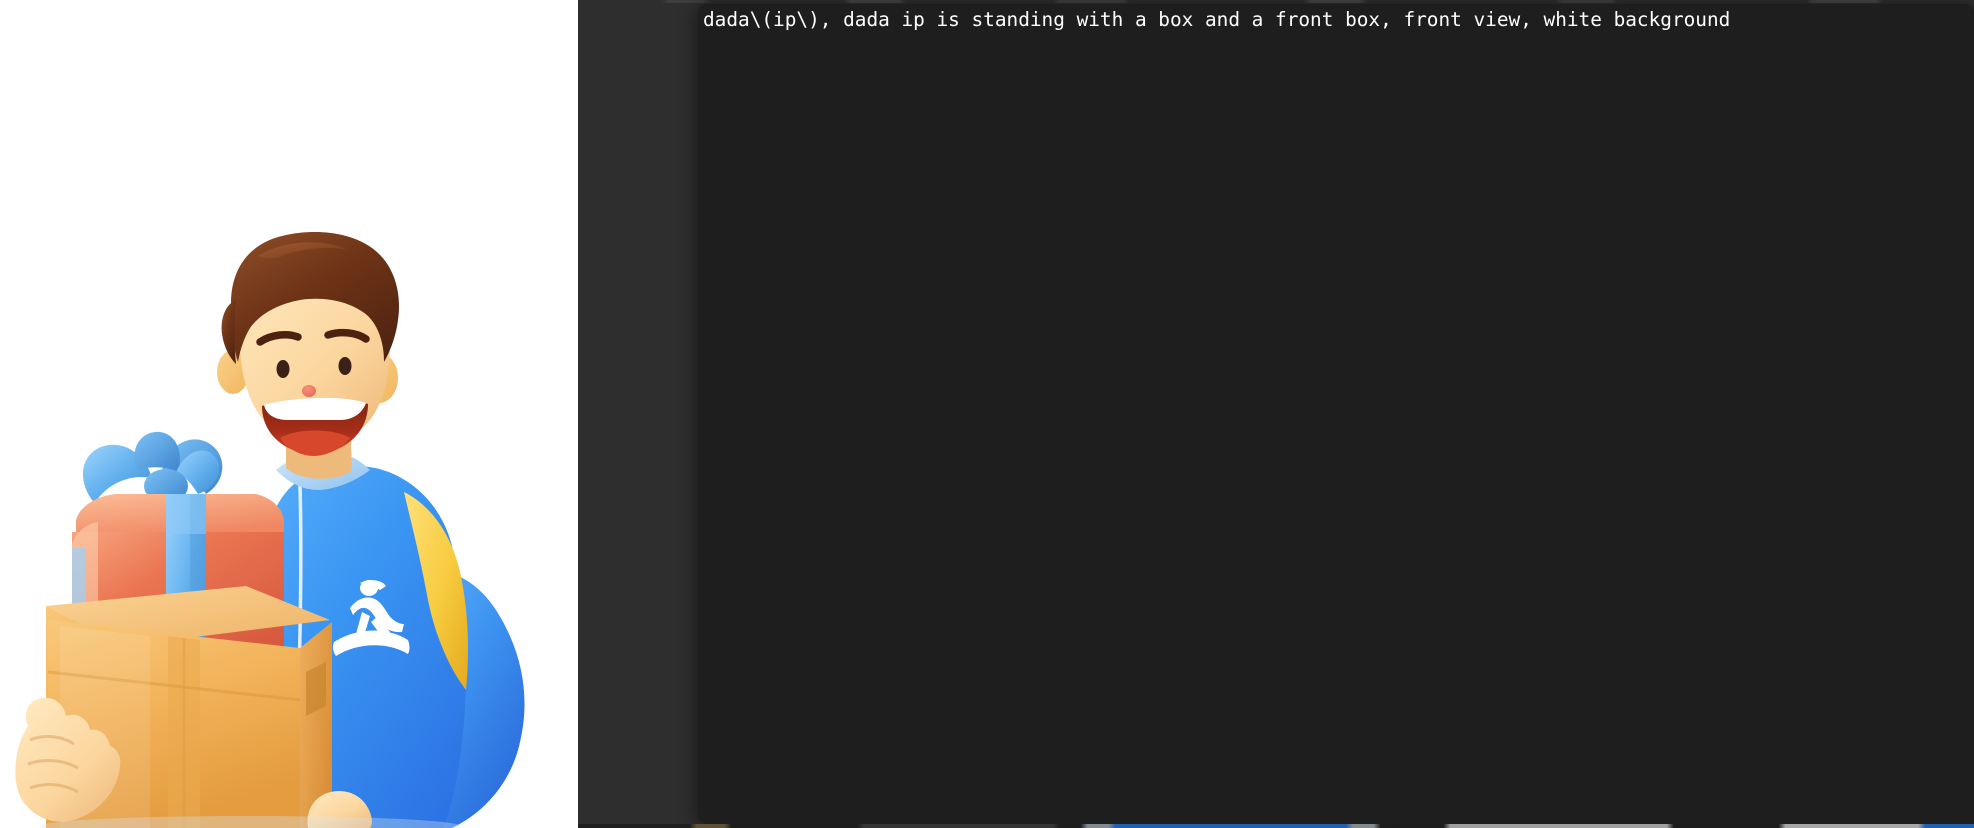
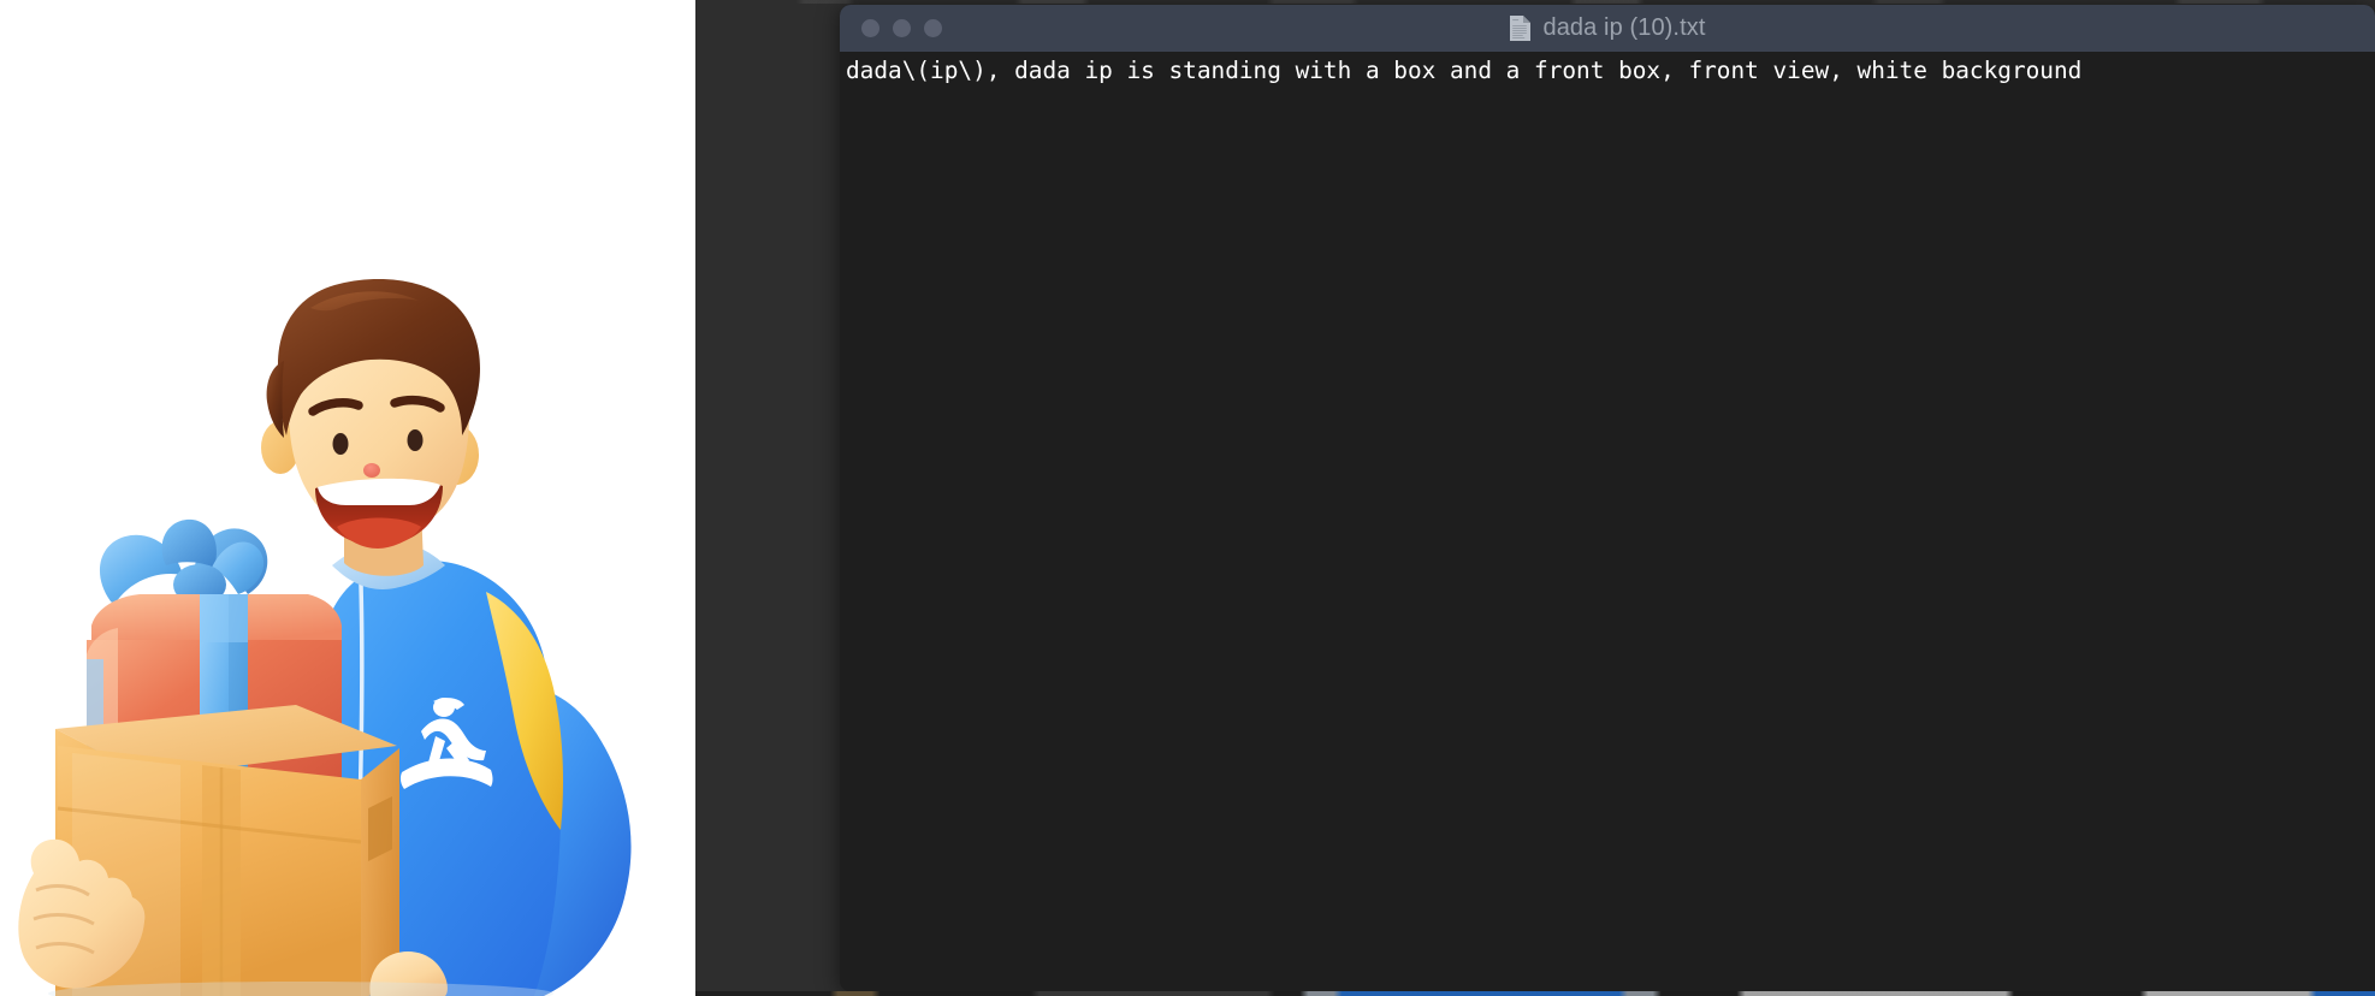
+ dada ip (10).txt
  dada\(ip\), dada ip is standing with a box and a front box, front view, white background
